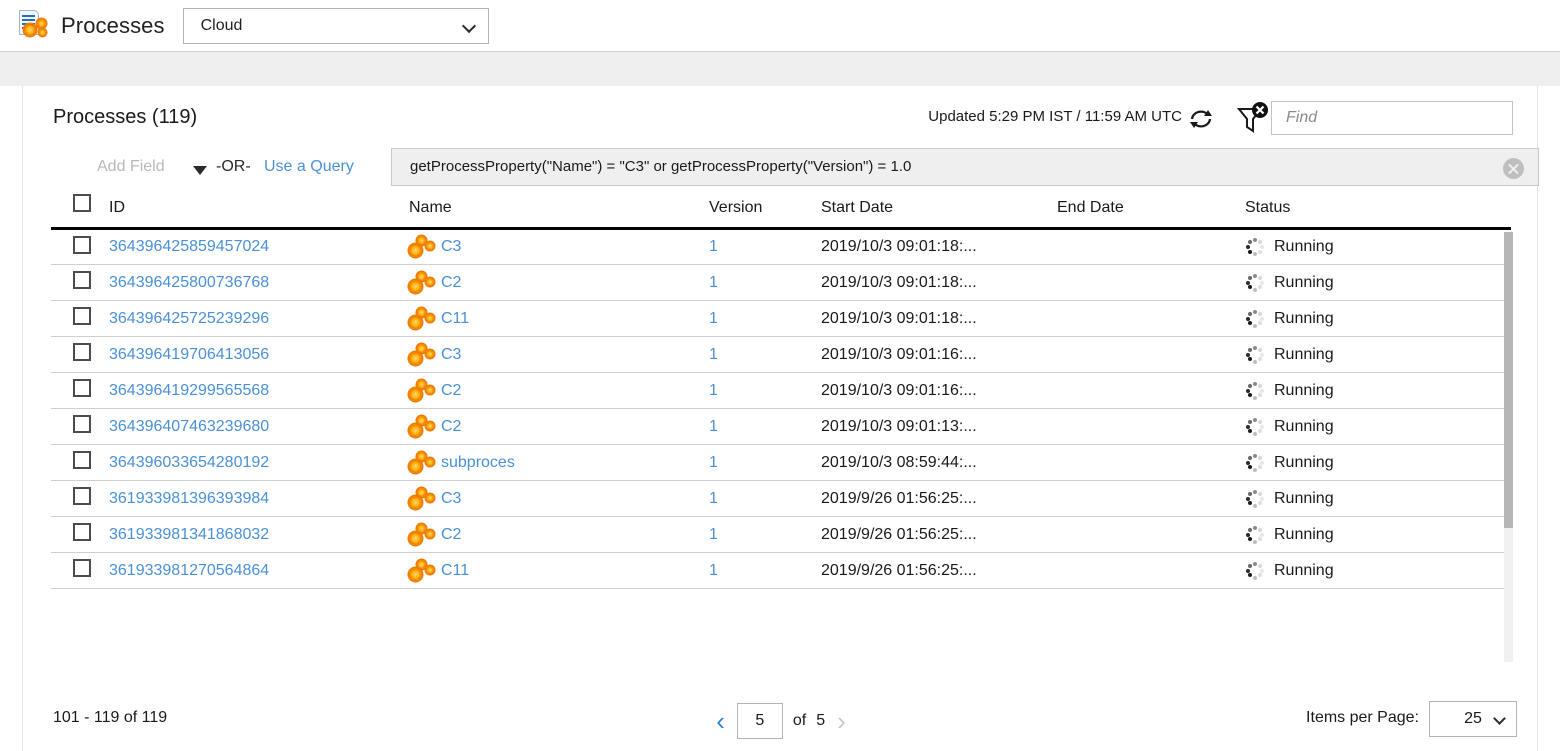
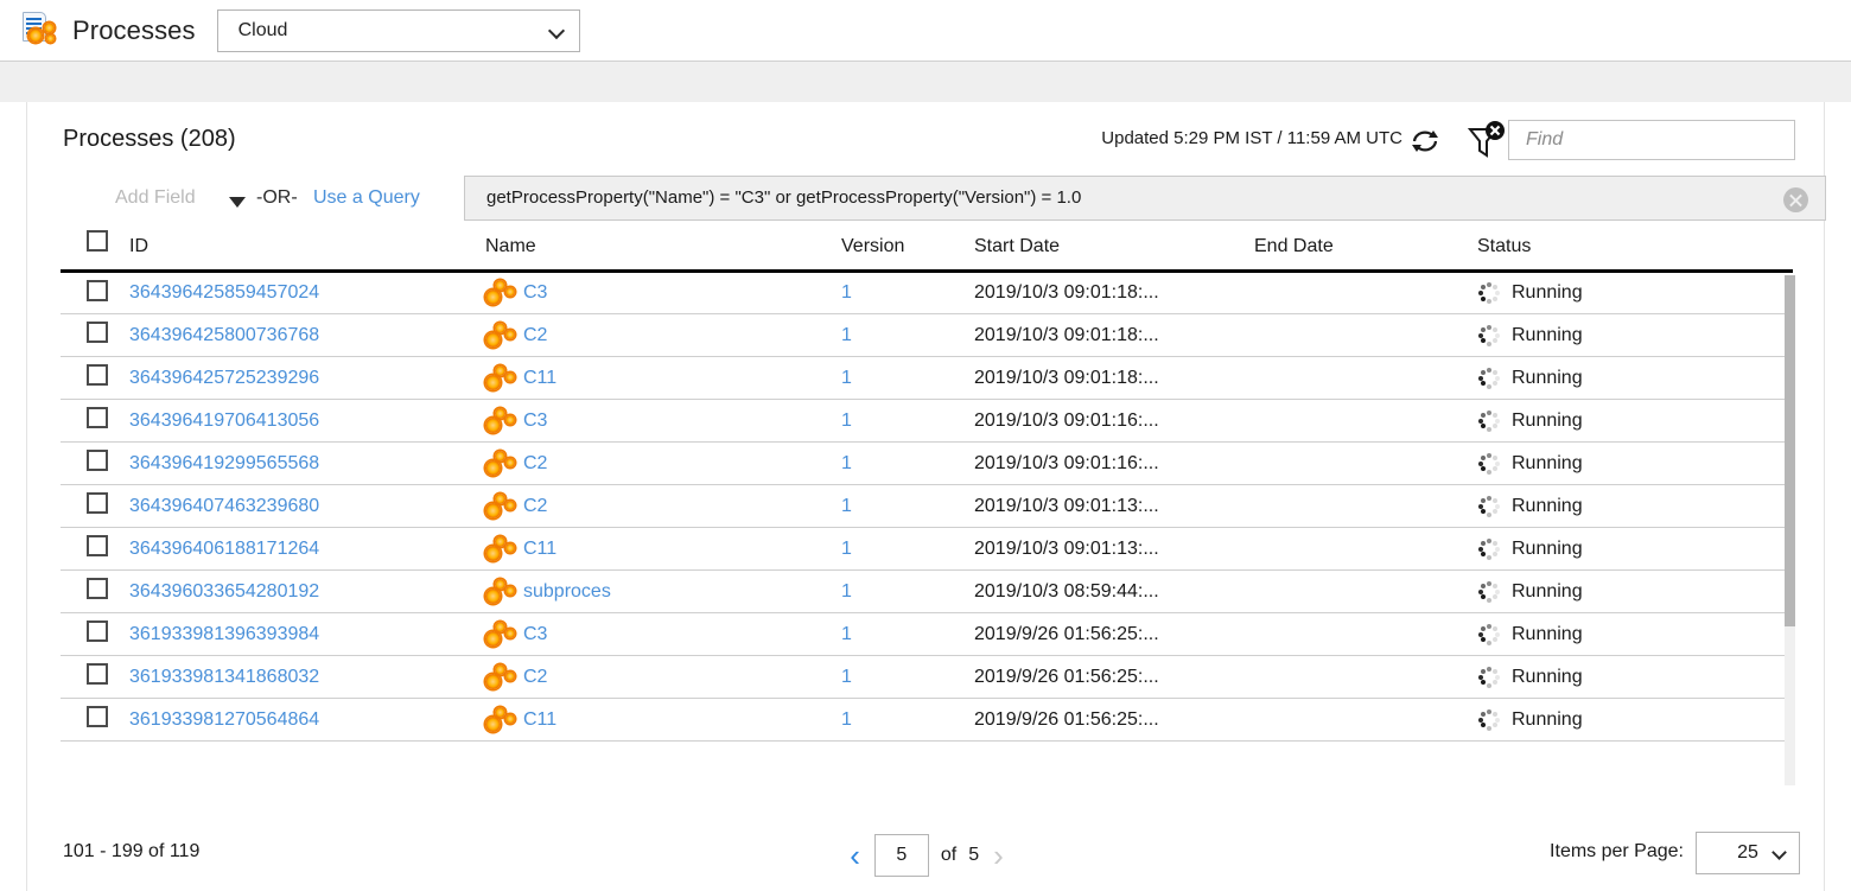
  Processes
  Cloud
- Processes (119)
+ Processes (208)
  Updated 5:29 PM IST / 11:59 AM UTC
  Find
  Add Field
  -OR-
  Use a Query
  getProcessProperty("Name") = "C3" or getProcessProperty("Version") = 1.0
  	ID	Name	Version	Start Date	End Date	Status
  	364396425859457024	C3	1	2019/10/3 09:01:18:...		Running
  	364396425800736768	C2	1	2019/10/3 09:01:18:...		Running
  	364396425725239296	C11	1	2019/10/3 09:01:18:...		Running
  	364396419706413056	C3	1	2019/10/3 09:01:16:...		Running
  	364396419299565568	C2	1	2019/10/3 09:01:16:...		Running
  	364396407463239680	C2	1	2019/10/3 09:01:13:...		Running
+ 	364396406188171264	C11	1	2019/10/3 09:01:13:...		Running
  	364396033654280192	subproces	1	2019/10/3 08:59:44:...		Running
  	361933981396393984	C3	1	2019/9/26 01:56:25:...		Running
  	361933981341868032	C2	1	2019/9/26 01:56:25:...		Running
  	361933981270564864	C11	1	2019/9/26 01:56:25:...		Running
- 101 - 119 of 119
+ 101 - 199 of 119
  ‹
  5
  of
  5
  ›
  Items per Page:
  25
